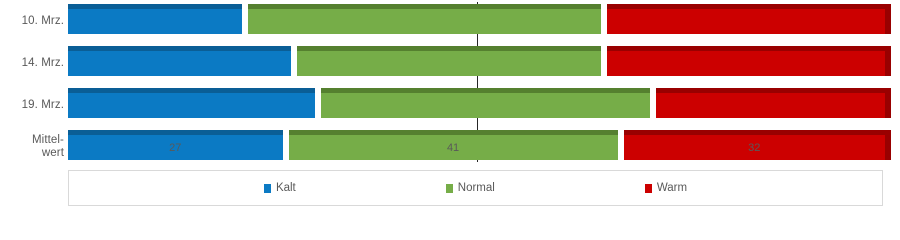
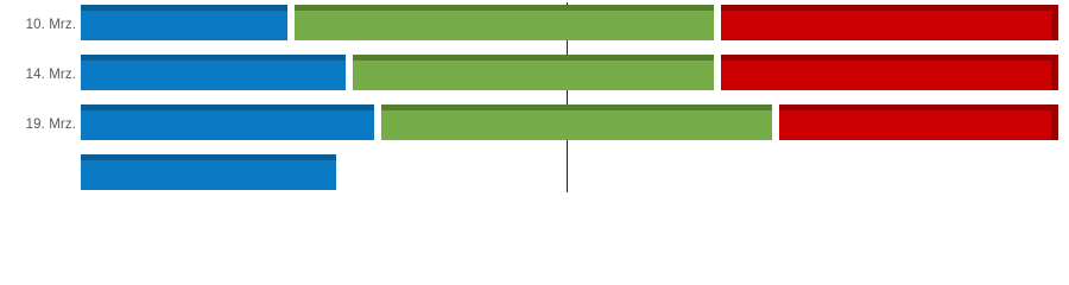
  10. Mrz.
  14. Mrz.
  19. Mrz.
- Mittel-
- wert
- 27
- 41
- 32
- Kalt
- Normal
- Warm
